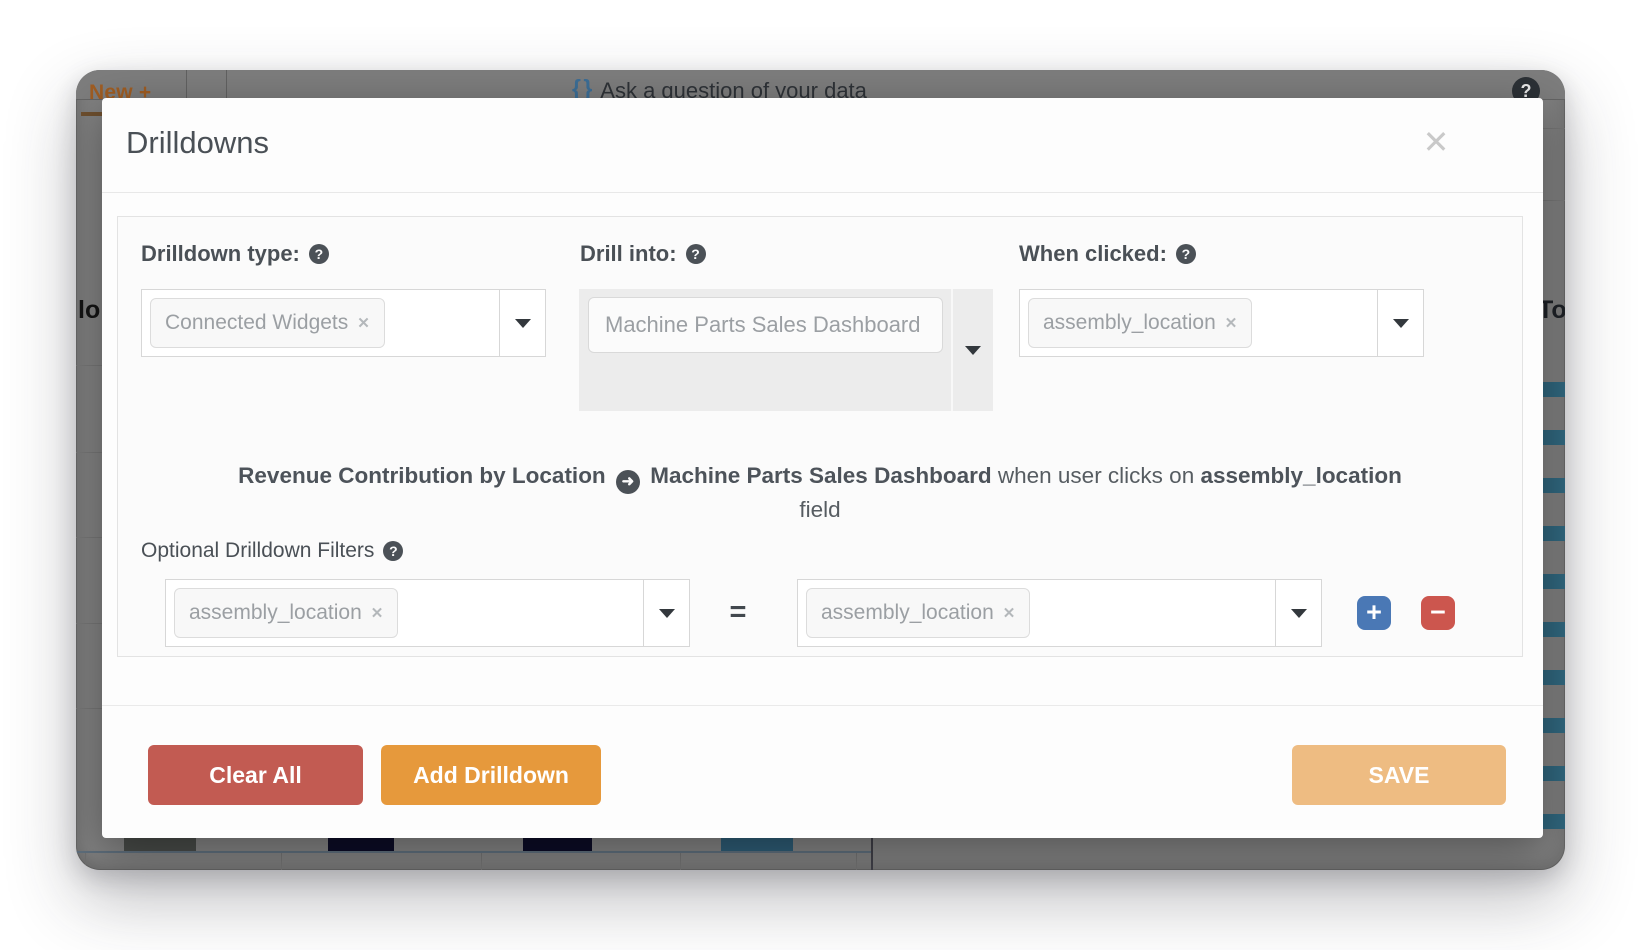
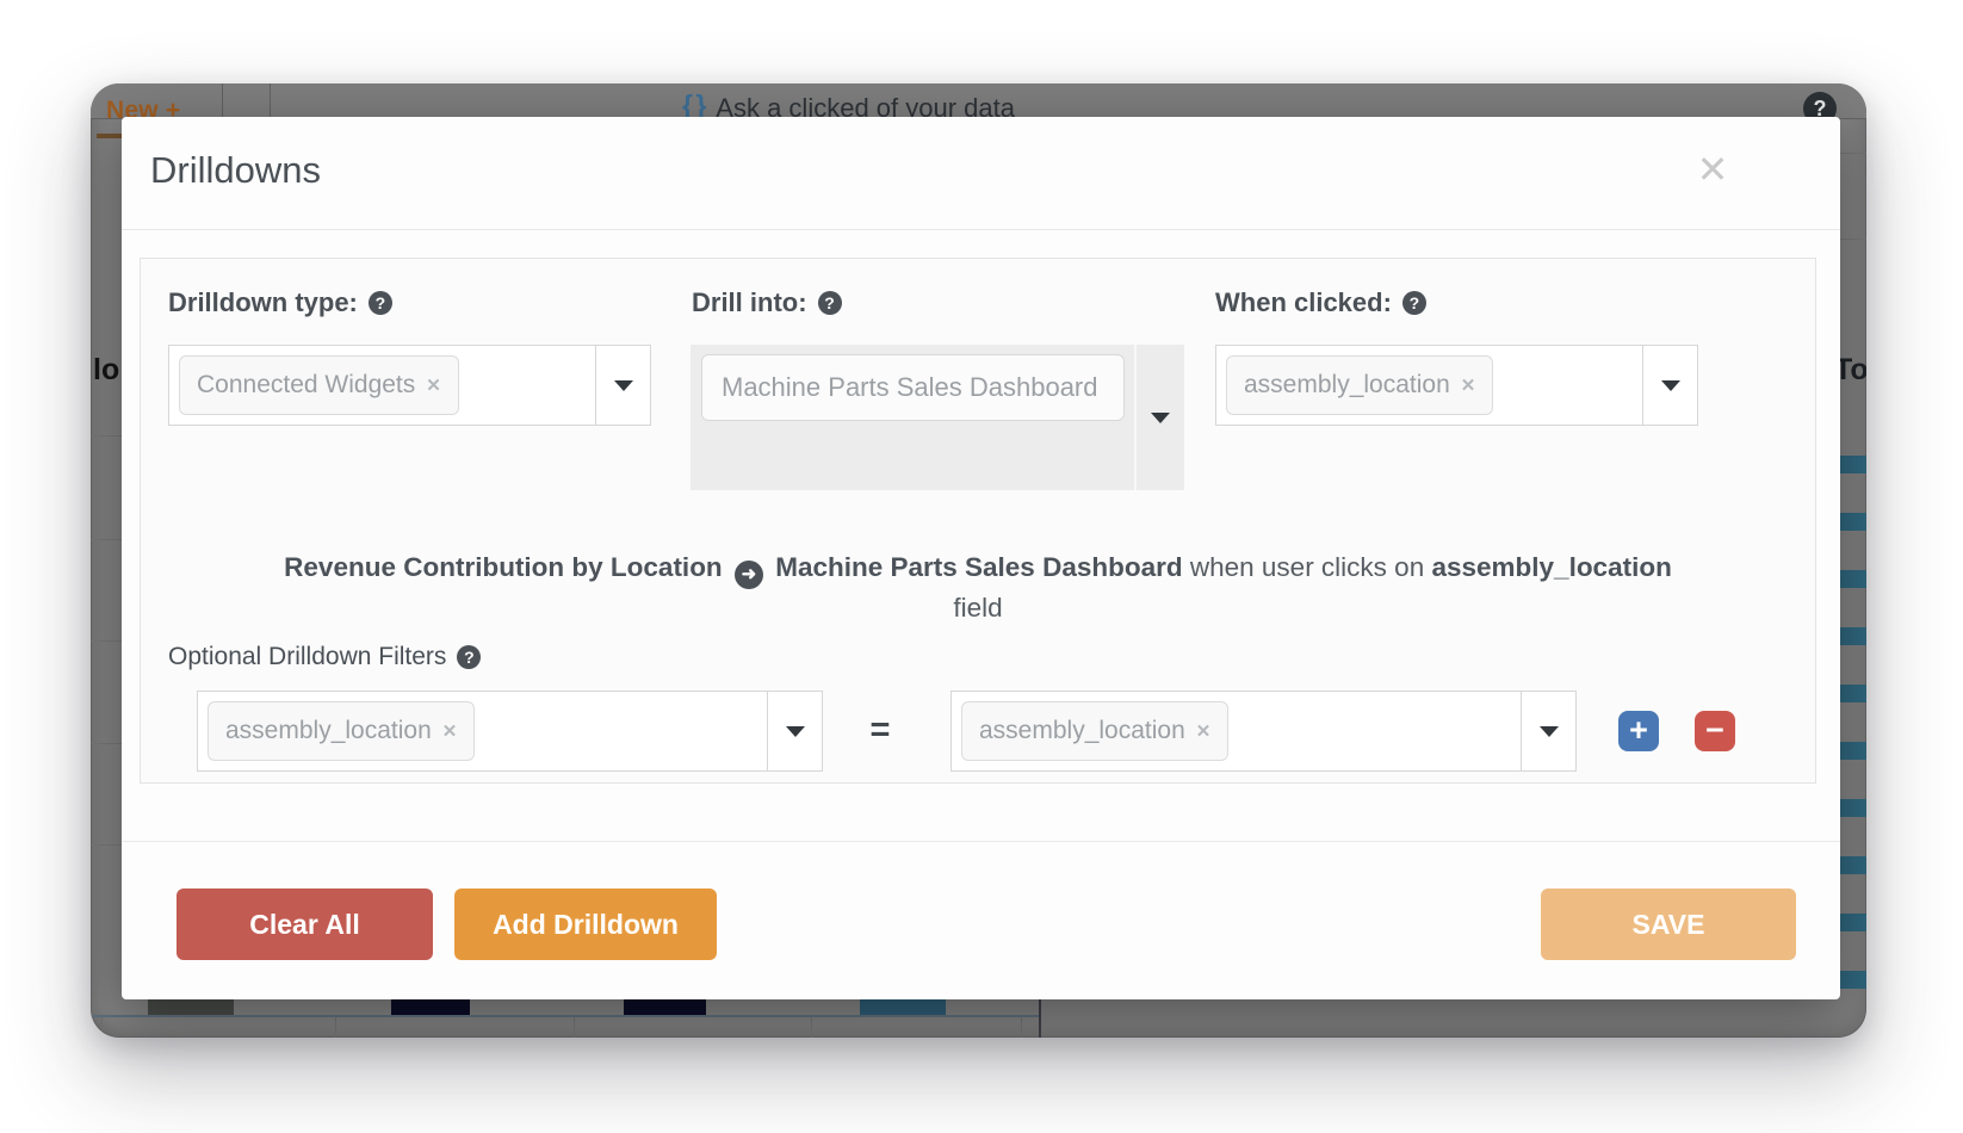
  New +
  { }
- Ask a question of your data
+ Ask a clicked of your data
  ?
  lo
  Drilldowns
  ✕
  Drilldown type:
  ?
  Drill into:
  ?
  When clicked:
  ?
  Connected Widgets
  ✕
  Machine Parts Sales Dashboard
  assembly_location
  ✕
  Revenue Contribution by Location ➜ Machine Parts Sales Dashboard when user clicks on assembly_location
  field
  Optional Drilldown Filters
  ?
  assembly_location
  ✕
  =
  assembly_location
  ✕
  +
  −
  Clear All
  Add Drilldown
  SAVE
